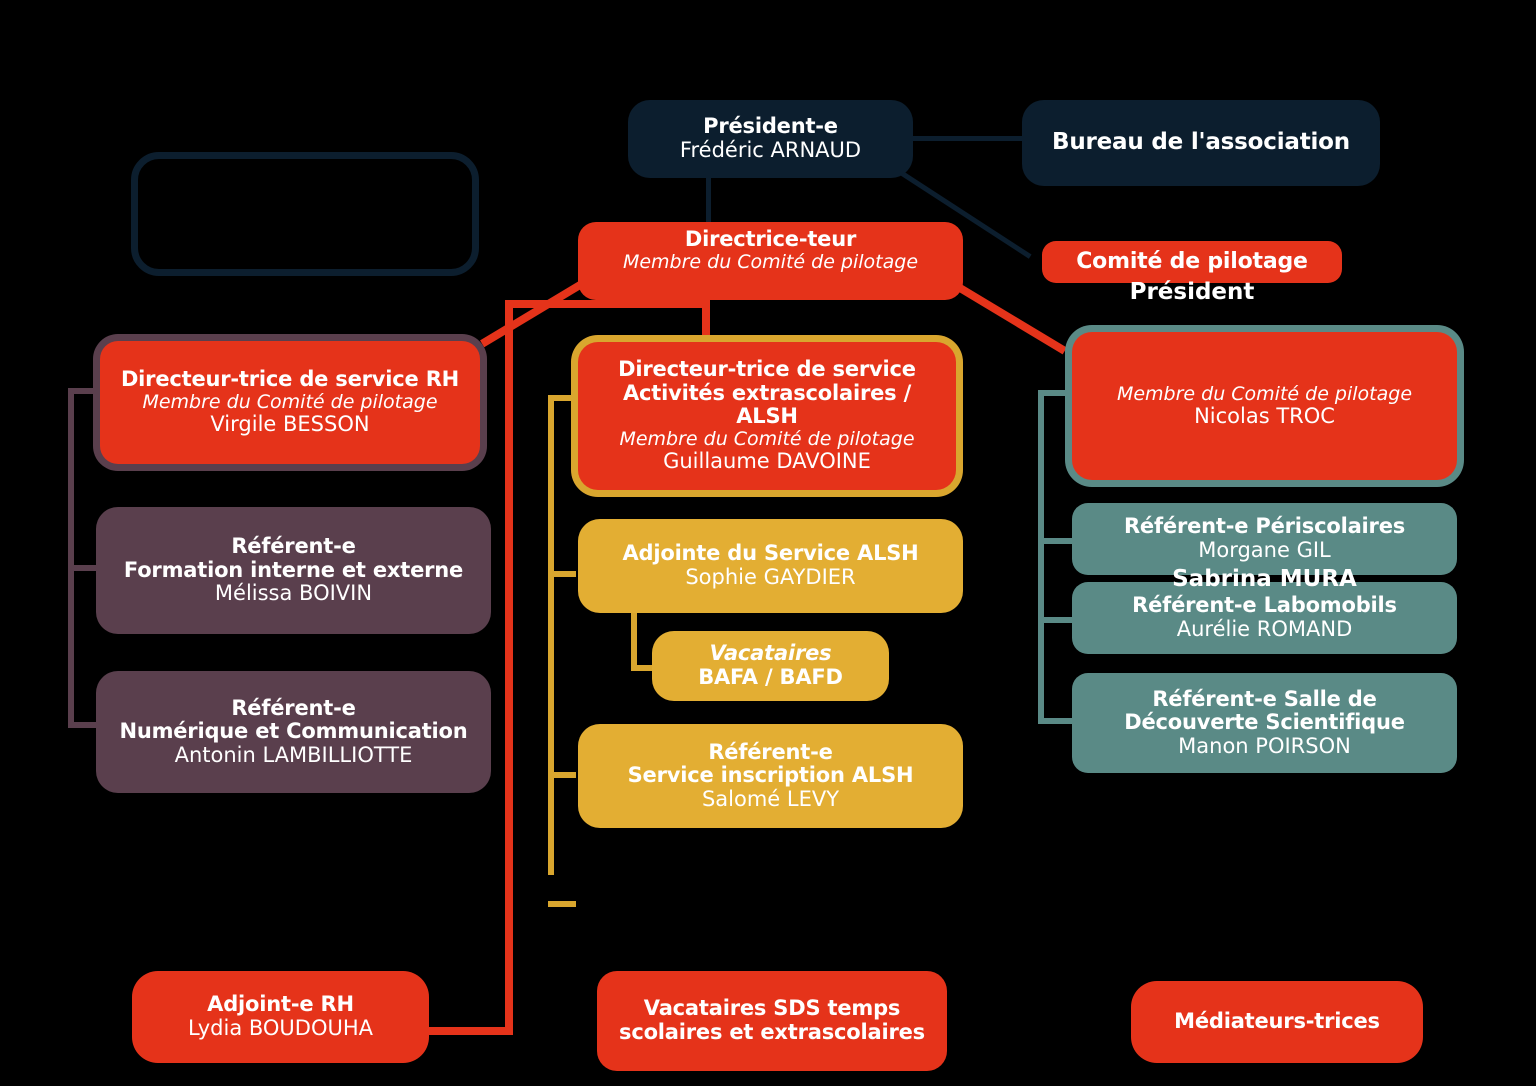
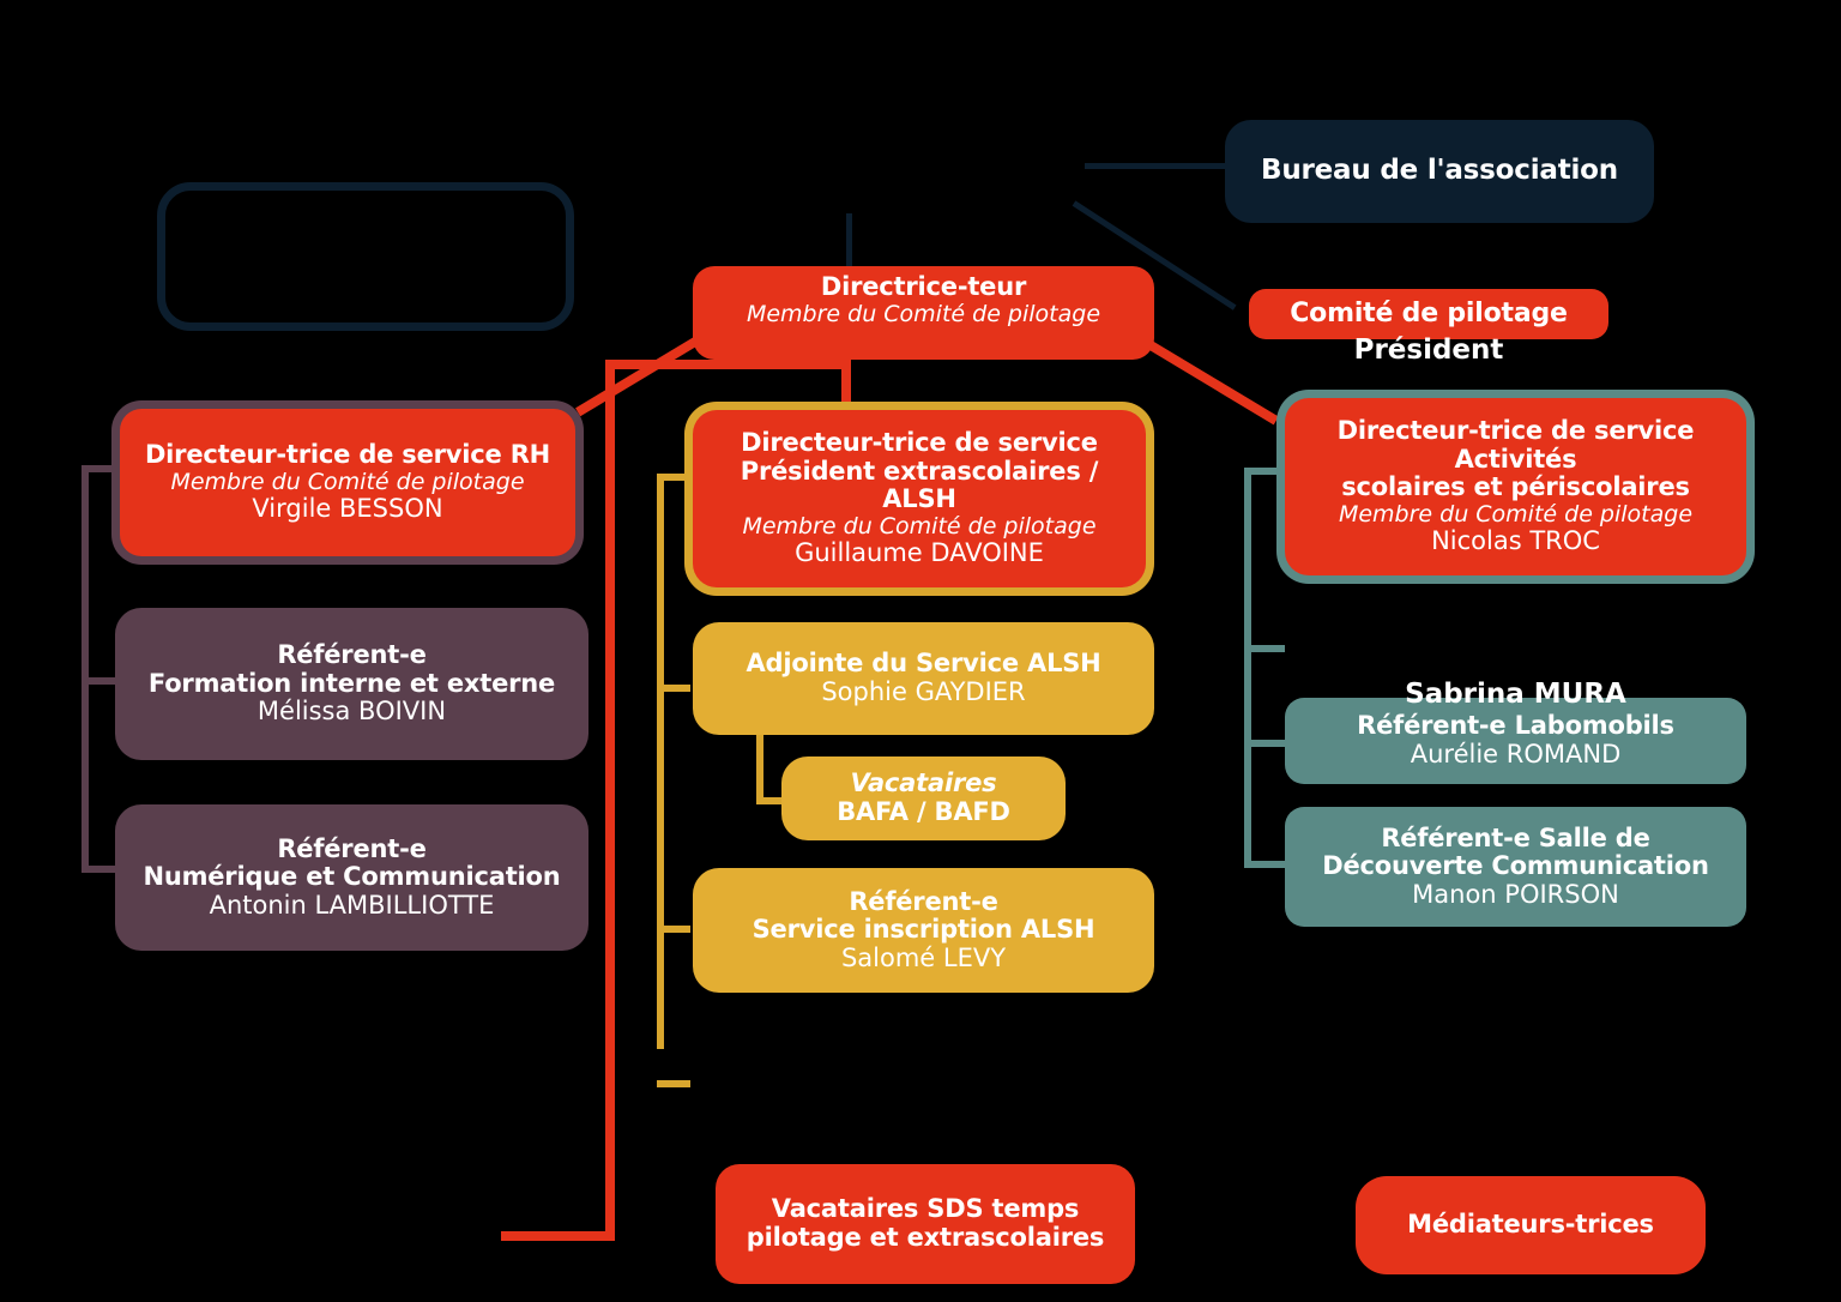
- Président-e
- Frédéric ARNAUD
  Bureau de l'association
  Comité de pilotage
  Président
  Directrice-teur
  Membre du Comité de pilotage
  Directeur-trice de service RH
  Membre du Comité de pilotage
  Virgile BESSON
  Référent-e
  Formation interne et externe
  Mélissa BOIVIN
  Référent-e
  Numérique et Communication
  Antonin LAMBILLIOTTE
- Adjoint-e RH
- Lydia BOUDOUHA
- Directeur-trice de service Activités extrascolaires / ALSH
+ Directeur-trice de service Président extrascolaires / ALSH
  Membre du Comité de pilotage
  Guillaume DAVOINE
  Adjointe du Service ALSH
  Sophie GAYDIER
  Vacataires
  BAFA / BAFD
  Référent-e
  Service inscription ALSH
  Salomé LEVY
- Vacataires SDS temps scolaires et extrascolaires
+ Vacataires SDS temps pilotage et extrascolaires
+ Directeur-trice de service Activités
+ scolaires et périscolaires
  Membre du Comité de pilotage
  Nicolas TROC
- Référent-e Périscolaires
- Morgane GIL
  Sabrina MURA
  Référent-e Labomobils
  Aurélie ROMAND
- Référent-e Salle de Découverte Scientifique
+ Référent-e Salle de Découverte Communication
  Manon POIRSON
  Médiateurs-trices
